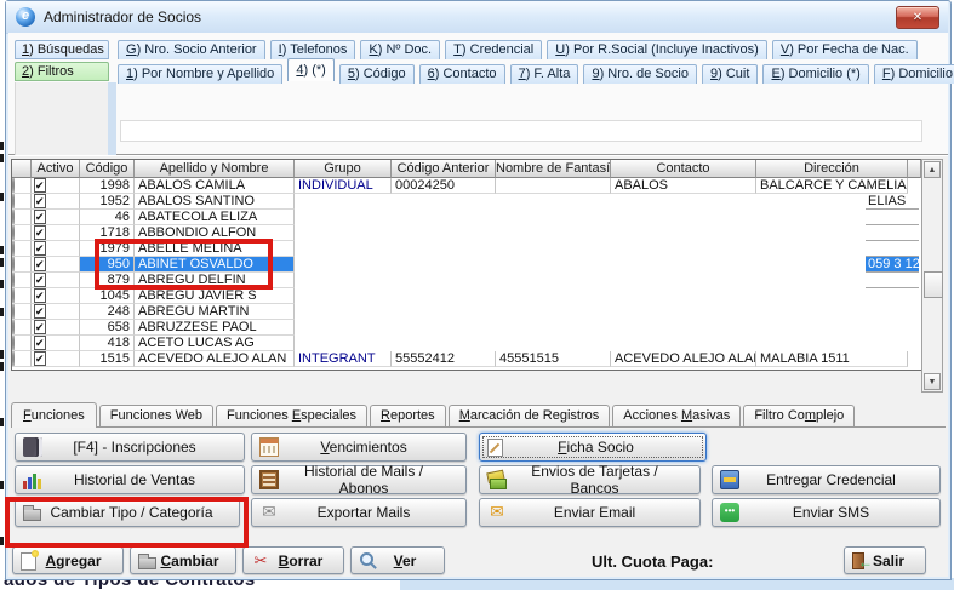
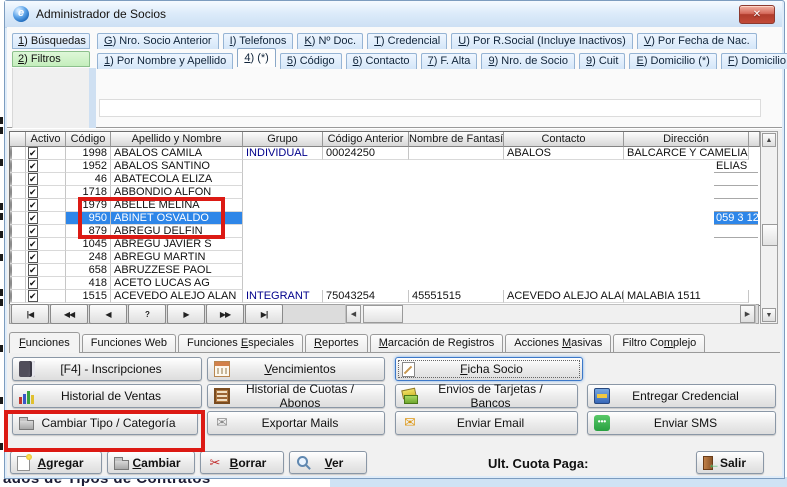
  e
  Administrador de Socios
  ✕
  1) Búsquedas
  2) Filtros
  G) Nro. Socio Anterior I) Telefonos K) Nº Doc. T) Credencial U) Por R.Social (Incluye Inactivos) V) Por Fecha de Nac.
  1) Por Nombre y Apellido 4) (*) 5) Código 6) Contacto 7) F. Alta 9) Nro. de Socio 9) Cuit E) Domicilio (*) F) Domicilio
  Activo
  Código
  Apellido y Nombre
  Grupo
  Código Anterior
  Nombre de Fantasí
  Contacto
  Dirección
  ✔
  1998
  ABALOS CAMILA
  INDIVIDUAL
  00024250
  ABALOS
  BALCARCE Y CAMELIA
  ✔
  1952
  ABALOS SANTINO
  ELIAS
  ✔
  46
  ABATECOLA ELIZA
  ✔
  1718
  ABBONDIO ALFON
  ✔
  1979
  ABELLE MELINA
  ✔
  950
  ABINET OSVALDO
  059 3 12
  ✔
  879
  ABREGU DELFIN
  ✔
  1045
  ABREGU JAVIER S
  ✔
  248
  ABREGU MARTIN
  ✔
  658
  ABRUZZESE PAOL
  ✔
  418
  ACETO LUCAS AG
  ✔
  1515
  ACEVEDO ALEJO ALAN
  INTEGRANT
- 55552412
+ 75043254
  45551515
  ACEVEDO ALEJO ALA
  MALABIA 1511
+ |◀
+ ◀◀
+ ◀
+ ?
+ ▶
+ ▶▶
+ ▶|
  Funciones
  Funciones Web
  Funciones Especiales
  Reportes
  Marcación de Registros
  Acciones Masivas
  Filtro Complejo
  [F4] - Inscripciones
  Vencimientos
  Ficha Socio
  Historial de Ventas
- Historial de Mails / Abonos
+ Historial de Cuotas / Abonos
  Envios de Tarjetas / Bancos
  Entregar Credencial
  Cambiar Tipo / Categoría
  ✉
  Exportar Mails
  ✉
  Enviar Email
  •••
  Enviar SMS
  Agregar
  Cambiar
  ✂
  Borrar
  Ver
  Ult. Cuota Paga:
  ←
  Salir
